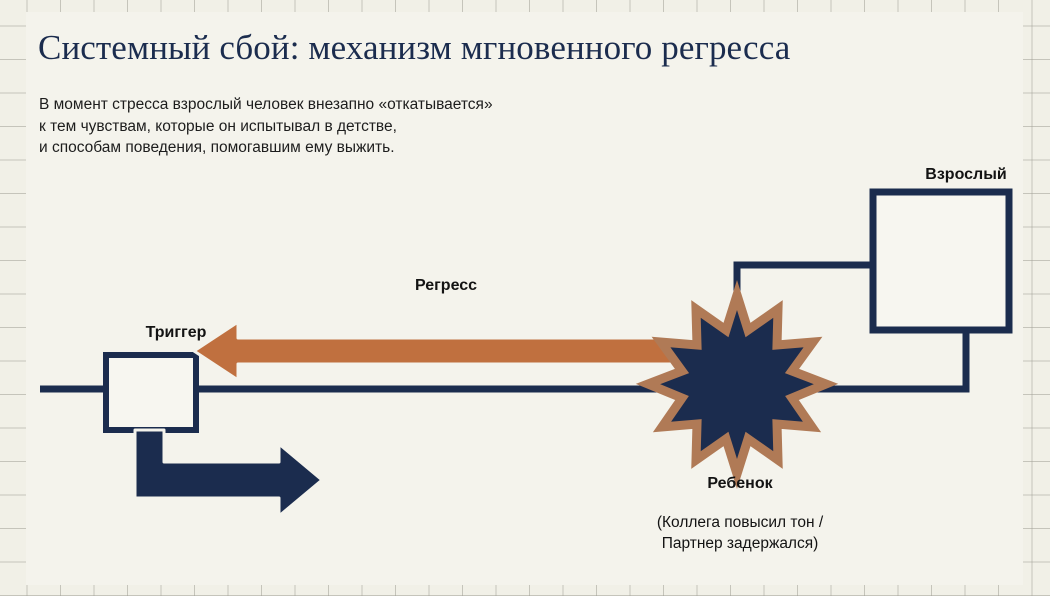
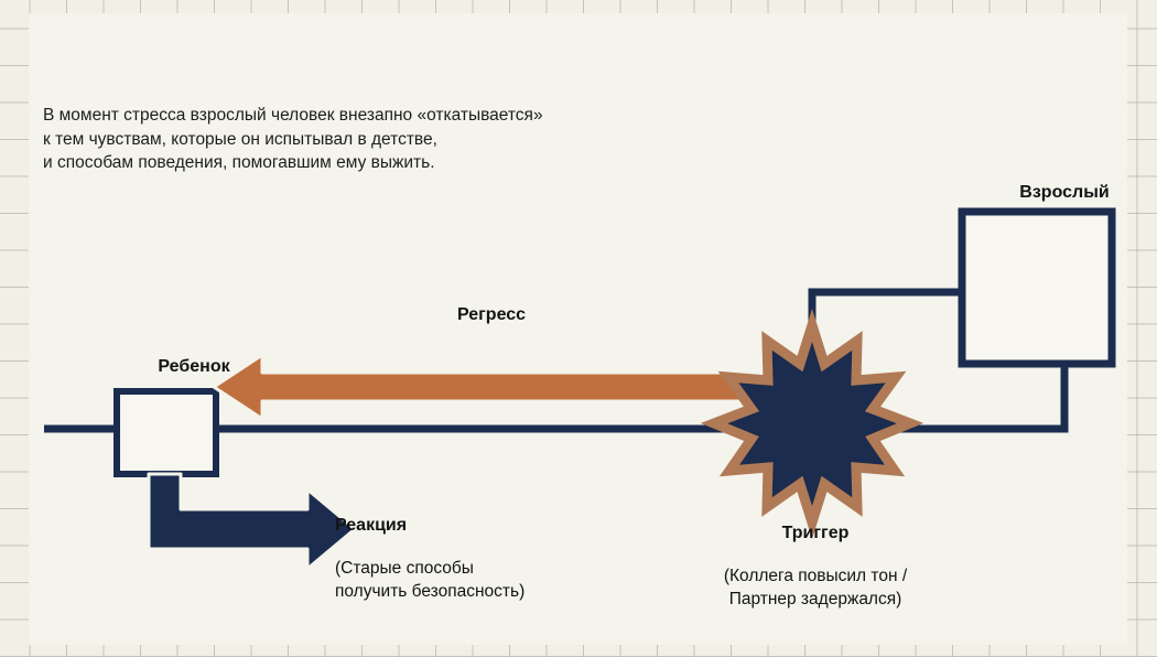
- Системный сбой: механизм мгновенного регресса
  В момент стресса взрослый человек внезапно «откатывается»
  к тем чувствам, которые он испытывал в детстве,
  и способам поведения, помогавшим ему выжить.
  Взрослый
- Триггер
+ Ребенок
  Регресс
+ Реакция
+ (Старые способы
+ получить безопасность)
- Ребенок
+ Триггер
  (Коллега повысил тон /
  Партнер задержался)
